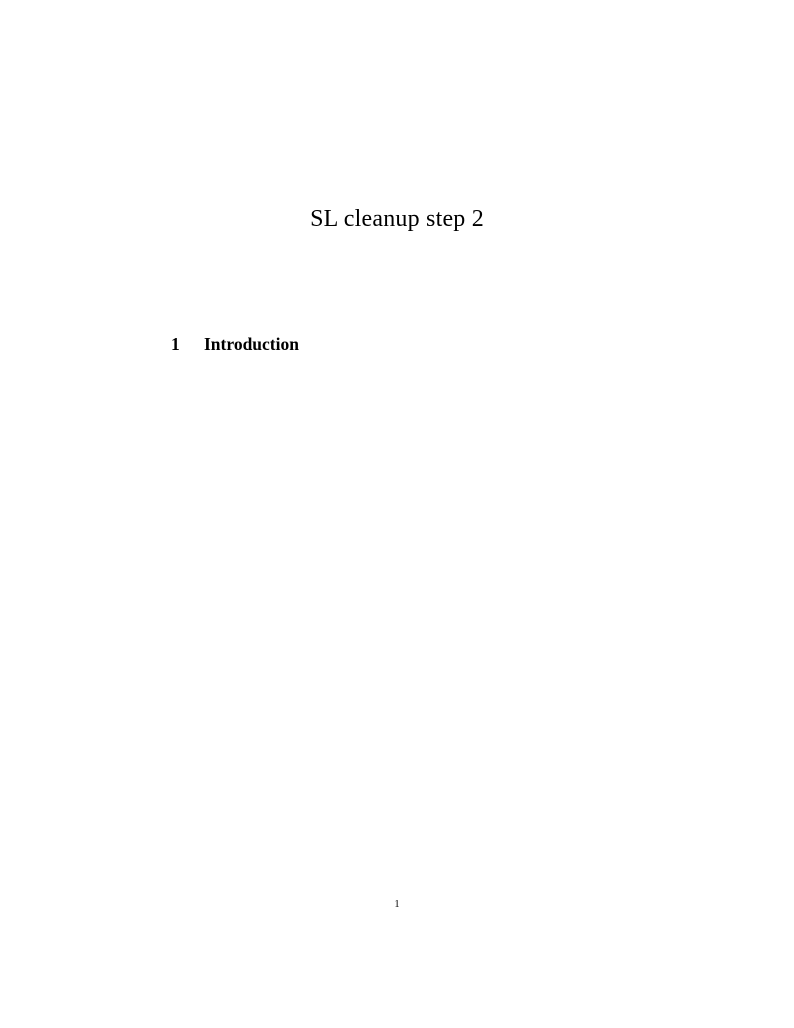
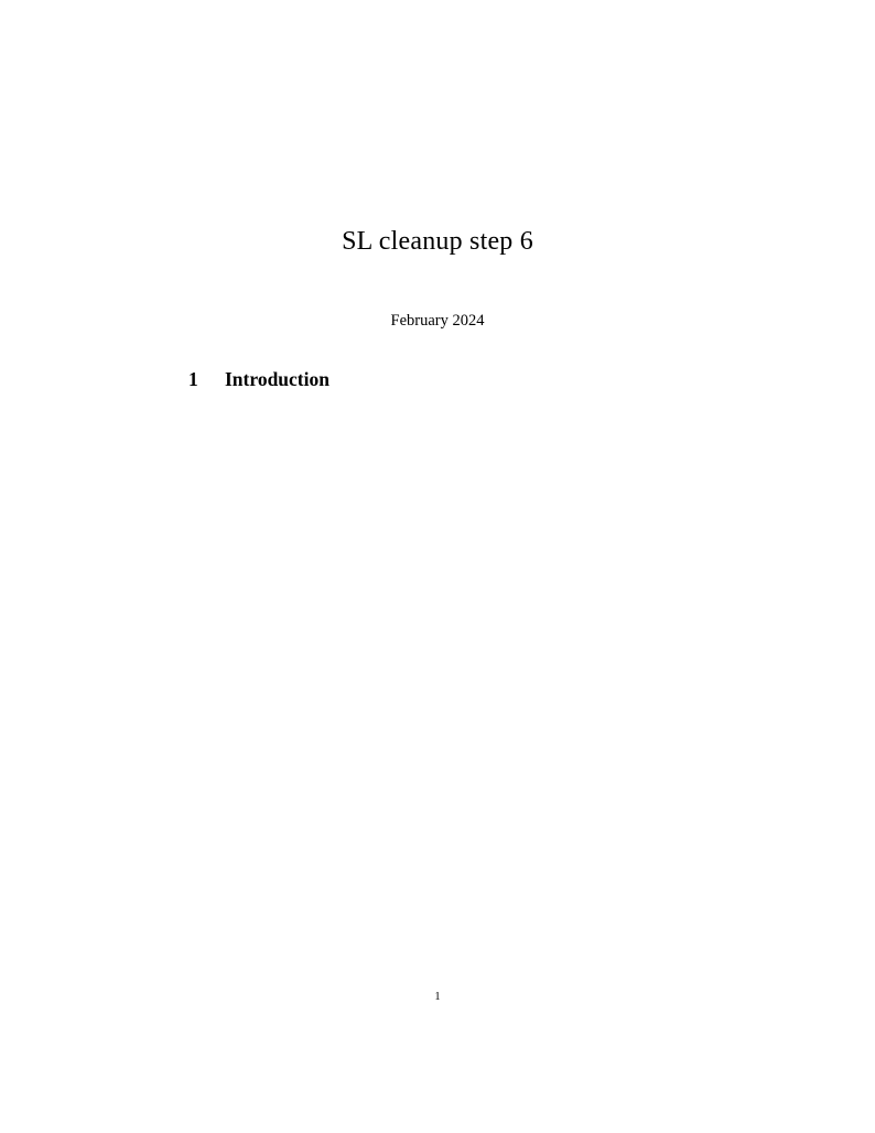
- SL cleanup step 2
+ SL cleanup step 6
+ February 2024
  1 Introduction
  1
